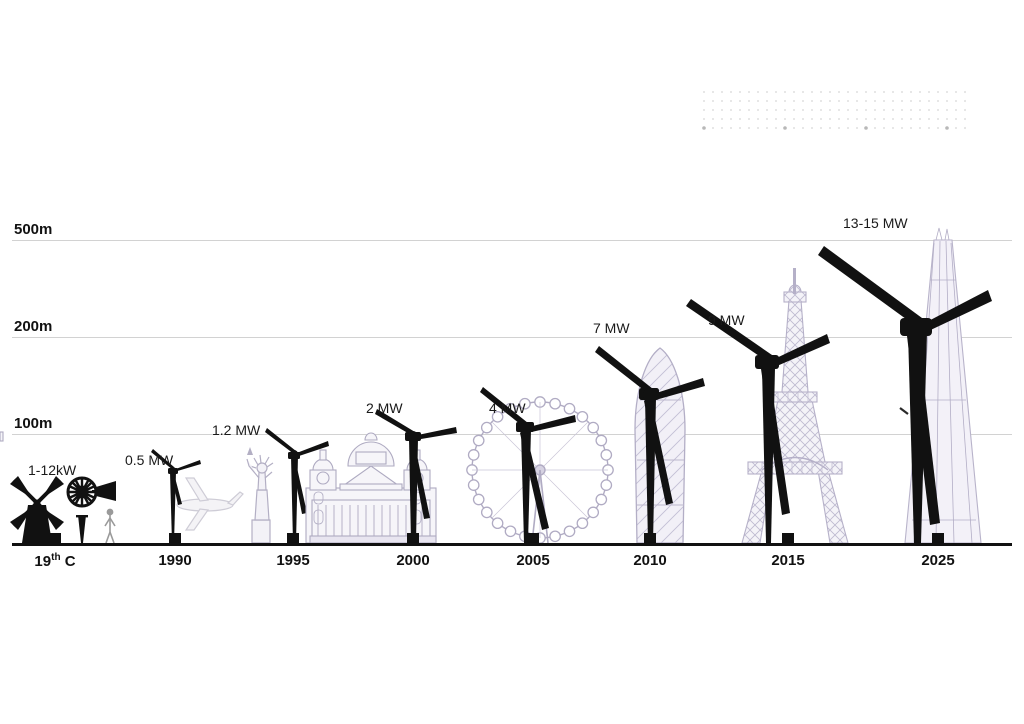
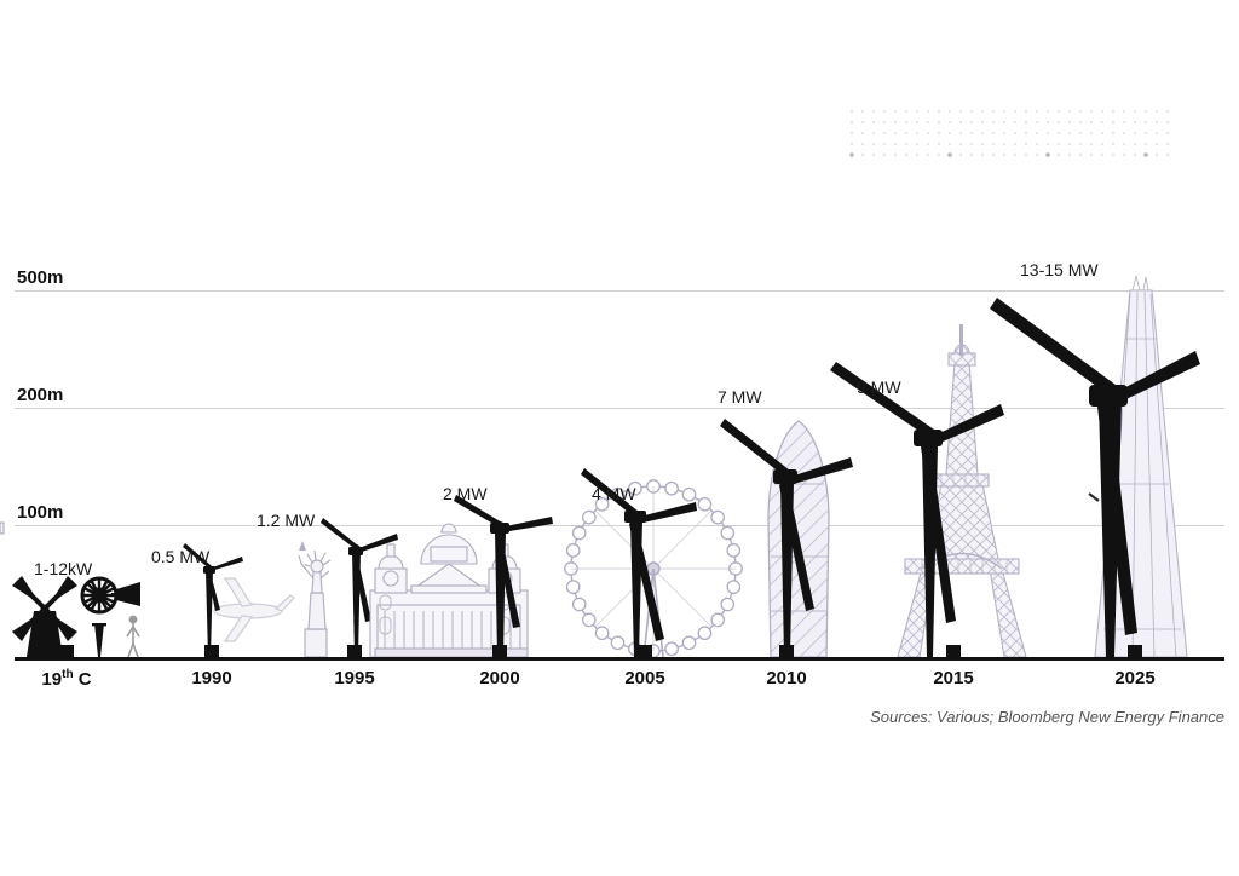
  500m
  200m
  100m
  1-12kW
  0.5 MW
  1.2 MW
  2 MW
  4 MW
  7 MW
  9 MW
  13-15 MW
  19th C
  1990
  1995
  2000
  2005
  2010
  2015
  2025
+ Sources: Various; Bloomberg New Energy Finance
